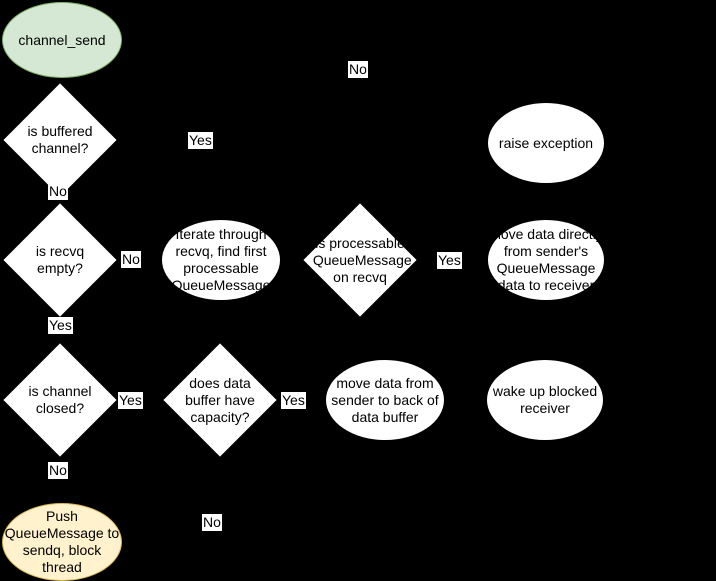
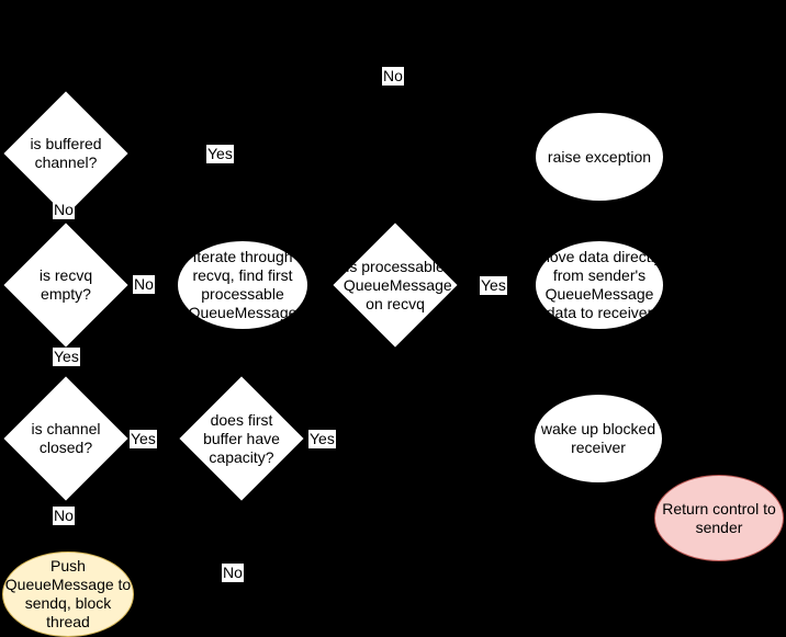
- channel_send
  is buffered channel?
  raise exception
  is recvq empty?
  Iterate through recvq, find first processable QueueMessage
  is processable QueueMessage on recvq
  move data directly from sender's QueueMessage data to receiver
  is channel closed?
- does data buffer have capacity?
+ does first buffer have capacity?
- move data from sender to back of data buffer
  wake up blocked receiver
+ Return control to sender
  Push QueueMessage to sendq, block thread
  Yes
  No
  No
  No
  Yes
  Yes
  Yes
  Yes
  No
  No
